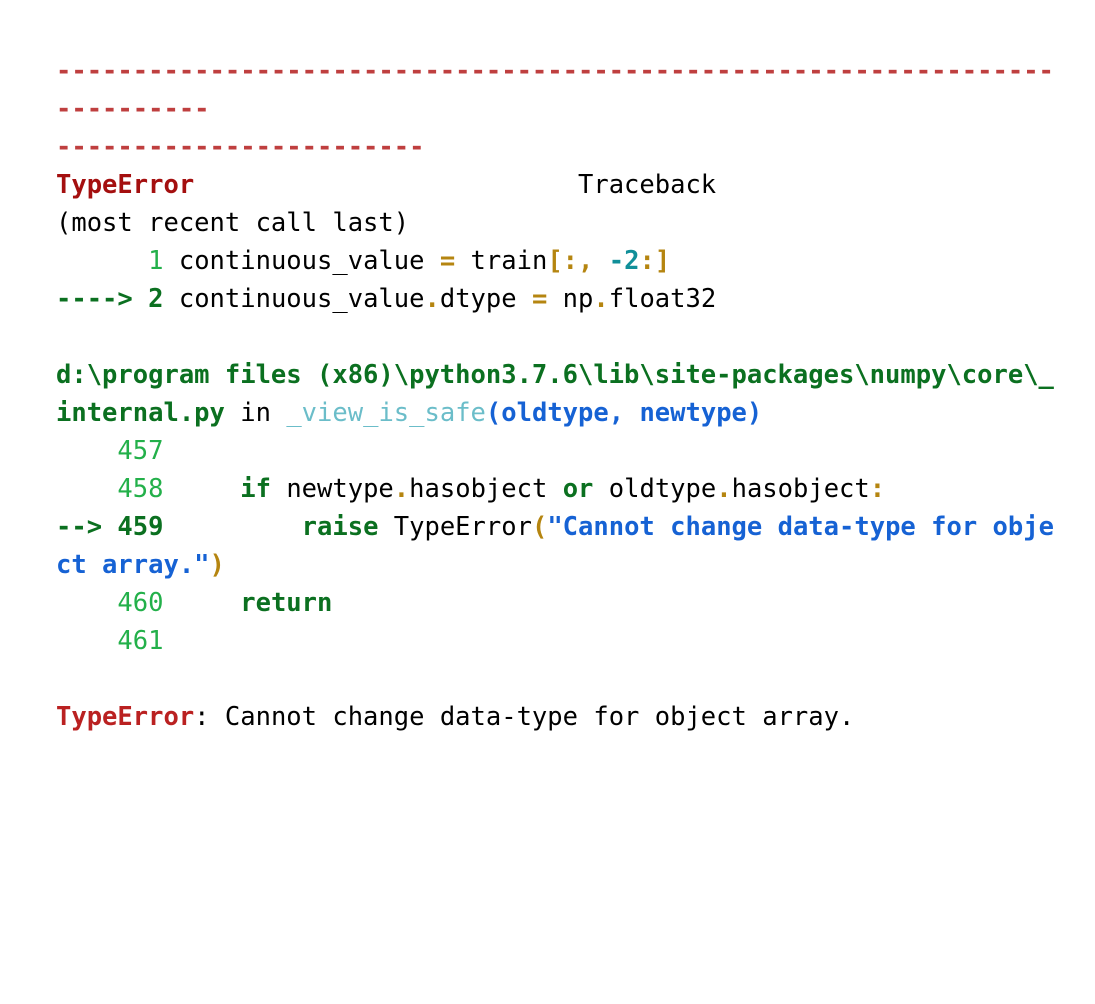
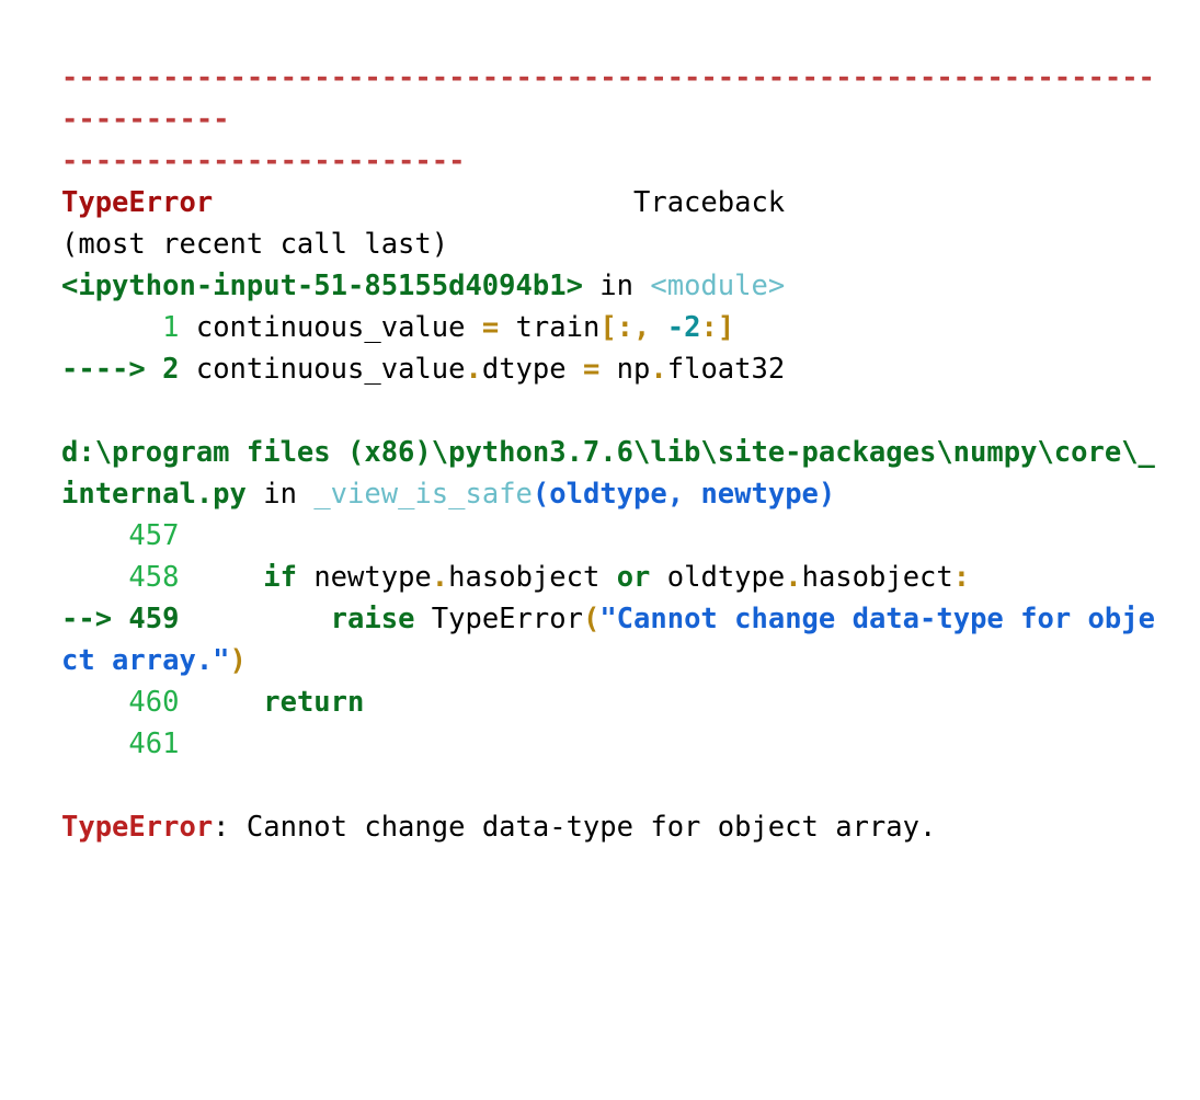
  ---------------------------------------------------------------------------
  ------------------------
  TypeError Traceback
  (most recent call last)
+ <ipython-input-51-85155d4094b1> in <module>
  1 continuous_value = train[:, -2:]
  ----> 2 continuous_value.dtype = np.float32
  d:\program files (x86)\python3.7.6\lib\site-packages\numpy\core\_internal.py in _view_is_safe(oldtype, newtype)
  457
  458 if newtype.hasobject or oldtype.hasobject:
  --> 459 raise TypeError("Cannot change data-type for object array.")
  460 return
  461
  TypeError: Cannot change data-type for object array.
